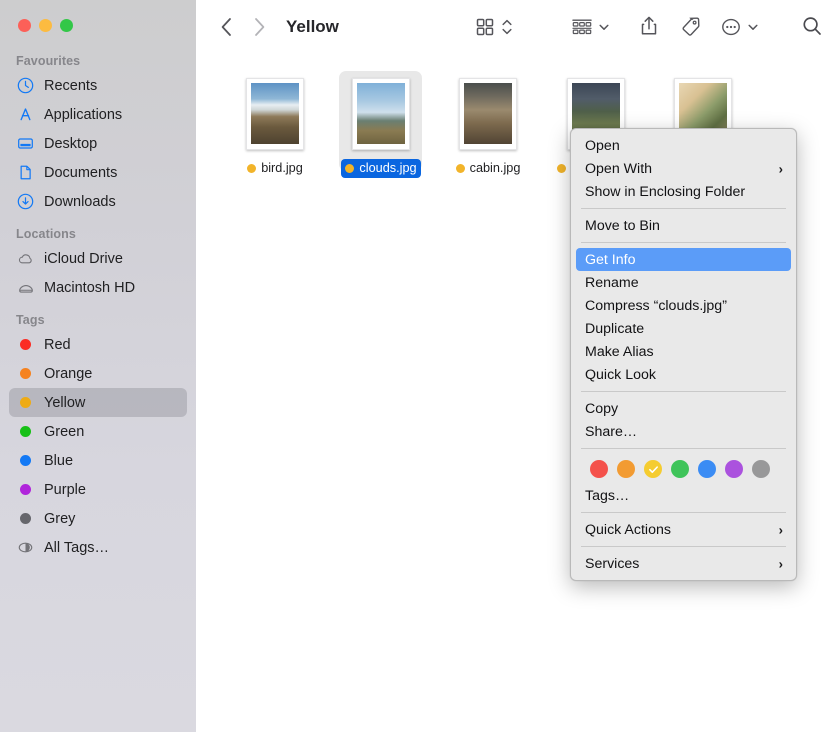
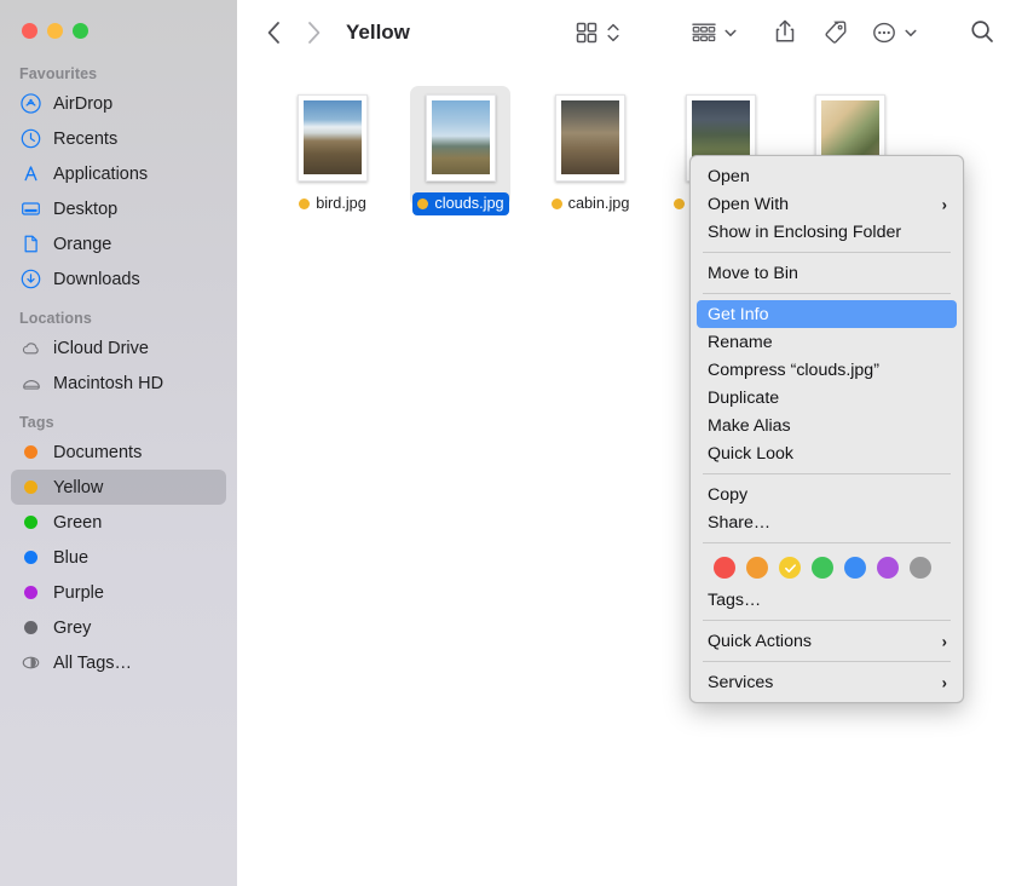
  Favourites
+ AirDrop
  Recents
  Applications
  Desktop
- Documents
+ Orange
  Downloads
  Locations
  iCloud Drive
  Macintosh HD
  Tags
- Red
- Orange
+ Documents
  Yellow
  Green
  Blue
  Purple
  Grey
  All Tags…
  Yellow
  bird.jpg
  clouds.jpg
  cabin.jpg
  Open
  Open With
  ›
  Show in Enclosing Folder
  Move to Bin
  Get Info
  Rename
  Compress “clouds.jpg”
  Duplicate
  Make Alias
  Quick Look
  Copy
  Share…
  Tags…
  Quick Actions
  ›
  Services
  ›
